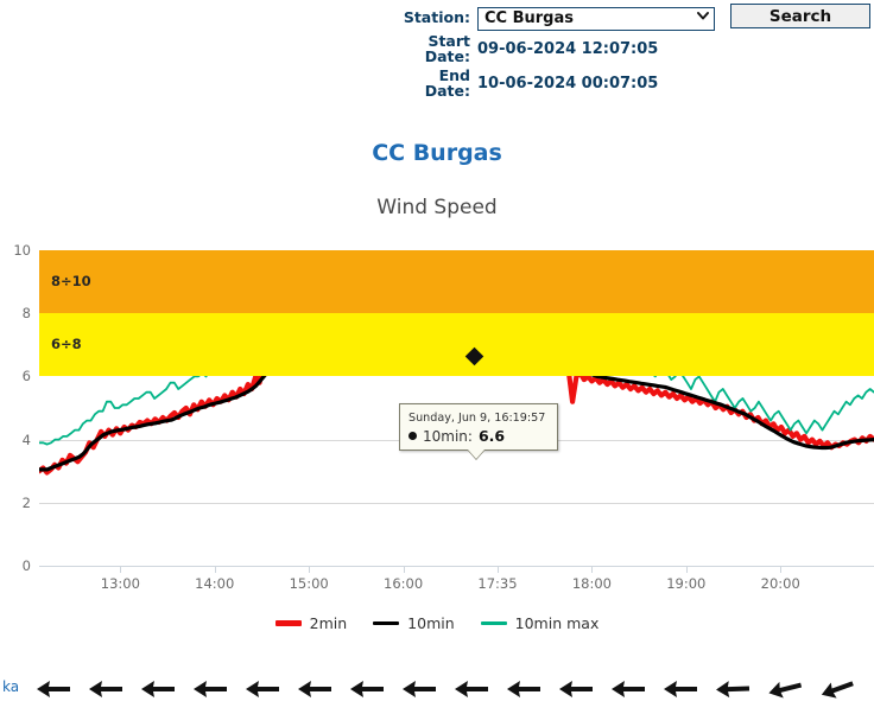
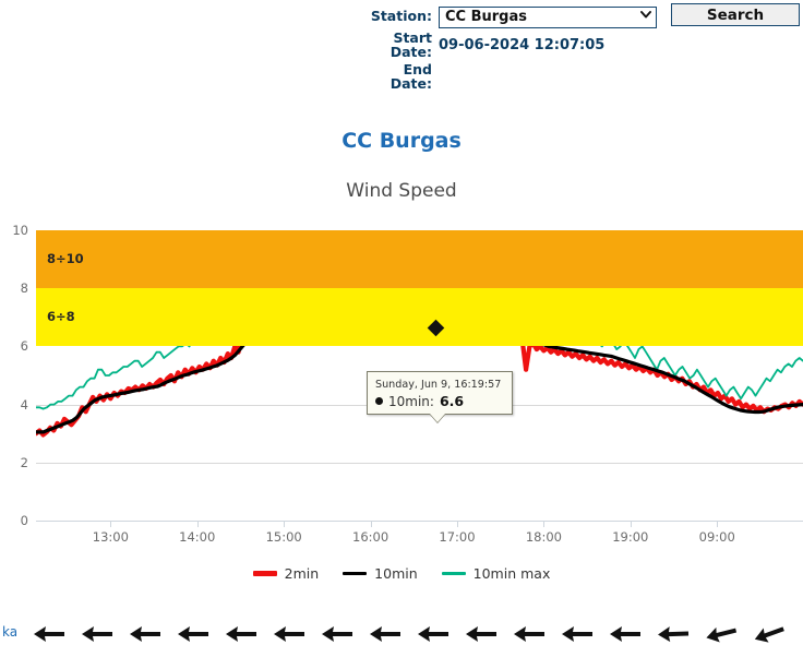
  Station:
  CC Burgas
  Search
  Start
  Date:
  09-06-2024 12:07:05
  End
  Date:
- 10-06-2024 00:07:05
  CC Burgas
  Wind Speed
  0
  2
  4
  6
  8
  10
  8÷10
  6÷8
  13:00
  14:00
  15:00
  16:00
- 17:35
+ 17:00
  18:00
  19:00
- 20:00
+ 09:00
  Sunday, Jun 9, 16:19:57
  10min:
  6.6
  2min
  10min
  10min max
  ka
